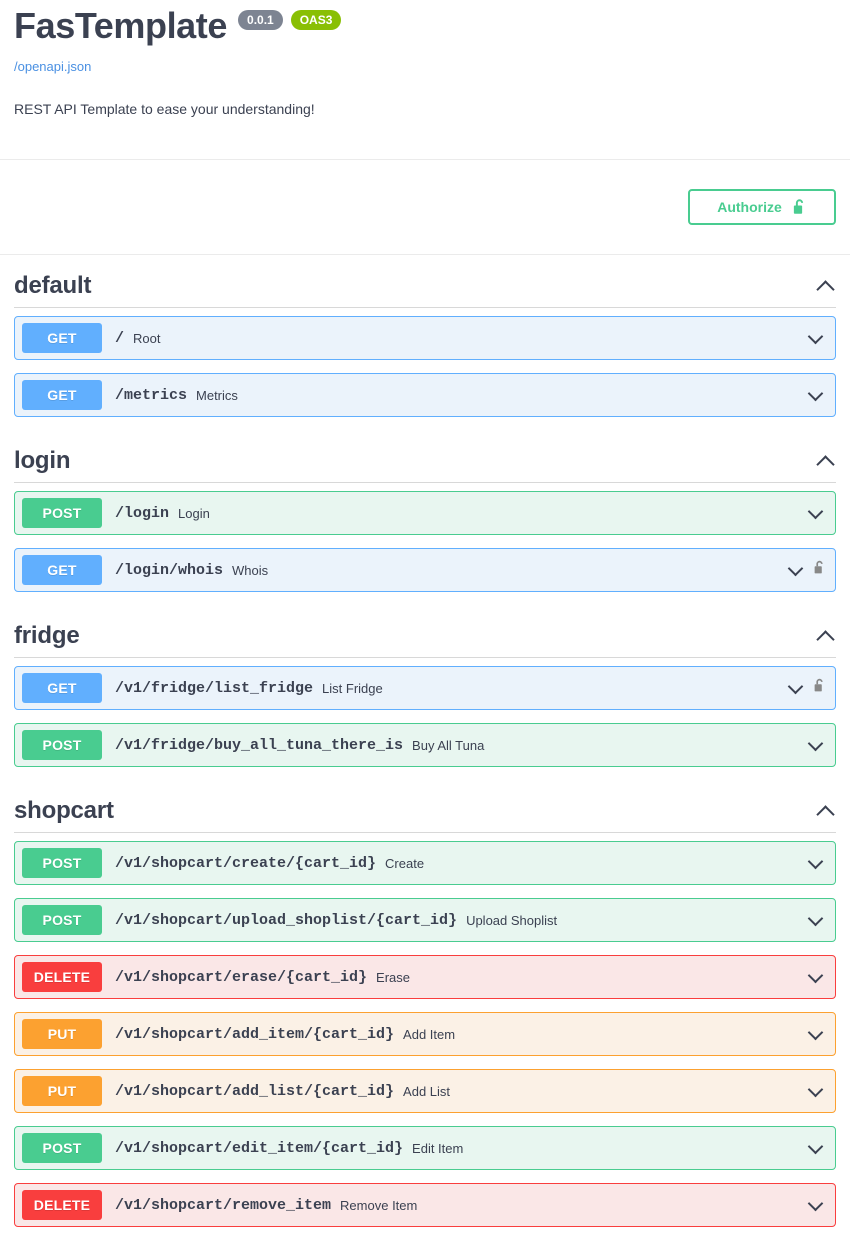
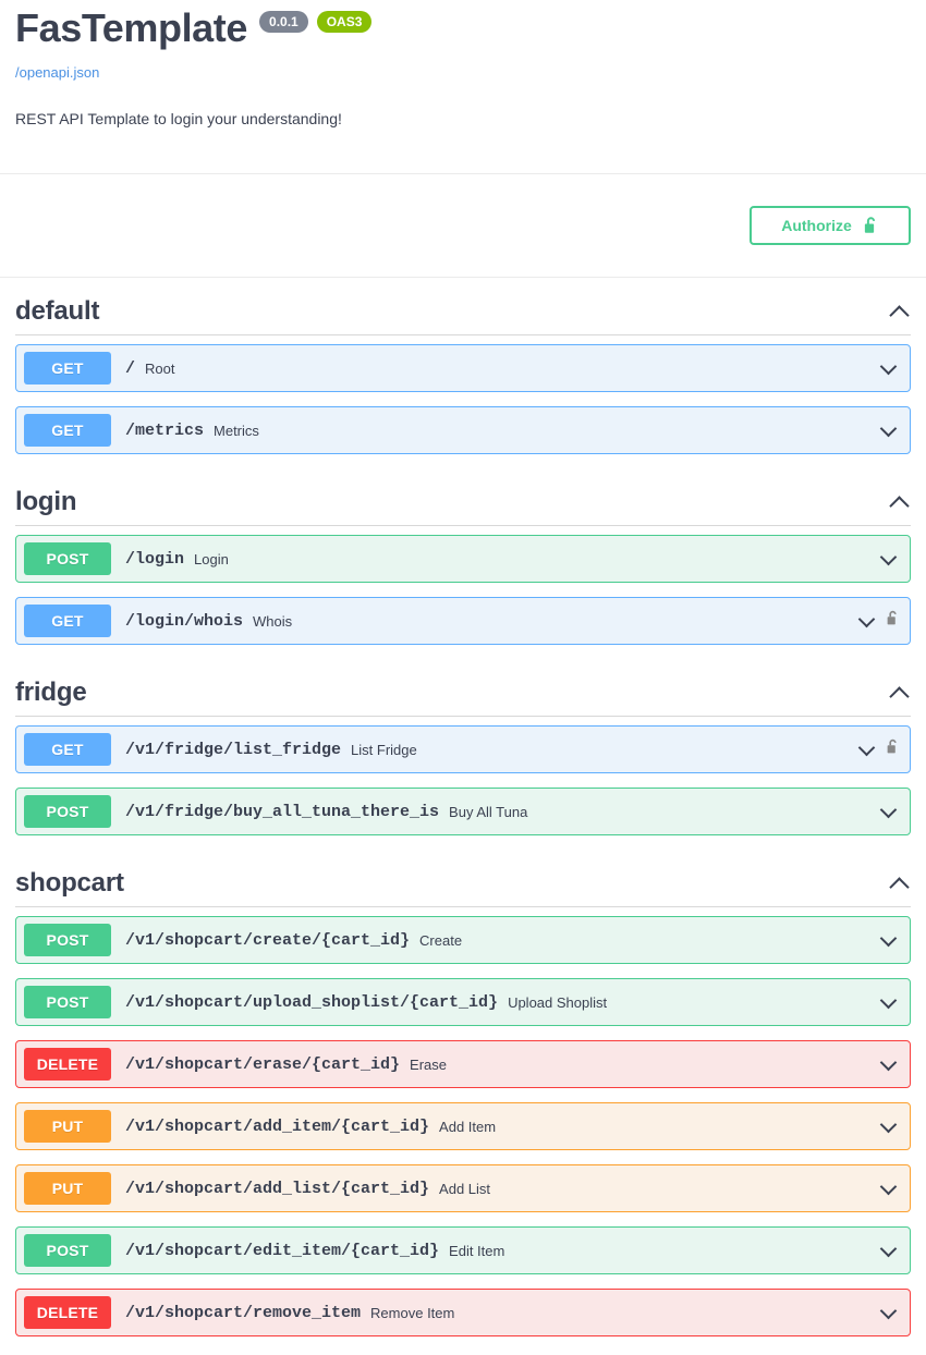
  FasTemplate
  0.0.1
  OAS3
  /openapi.json
- REST API Template to ease your understanding!
+ REST API Template to login your understanding!
  Authorize
  default
  GET
  /
  Root
  GET
  /metrics
  Metrics
  login
  POST
  /login
  Login
  GET
  /login/whois
  Whois
  fridge
  GET
  /v1/fridge/list_fridge
  List Fridge
  POST
  /v1/fridge/buy_all_tuna_there_is
  Buy All Tuna
  shopcart
  POST
  /v1/shopcart/create/{cart_id}
  Create
  POST
  /v1/shopcart/upload_shoplist/{cart_id}
  Upload Shoplist
  DELETE
  /v1/shopcart/erase/{cart_id}
  Erase
  PUT
  /v1/shopcart/add_item/{cart_id}
  Add Item
  PUT
  /v1/shopcart/add_list/{cart_id}
  Add List
  POST
  /v1/shopcart/edit_item/{cart_id}
  Edit Item
  DELETE
  /v1/shopcart/remove_item
  Remove Item
